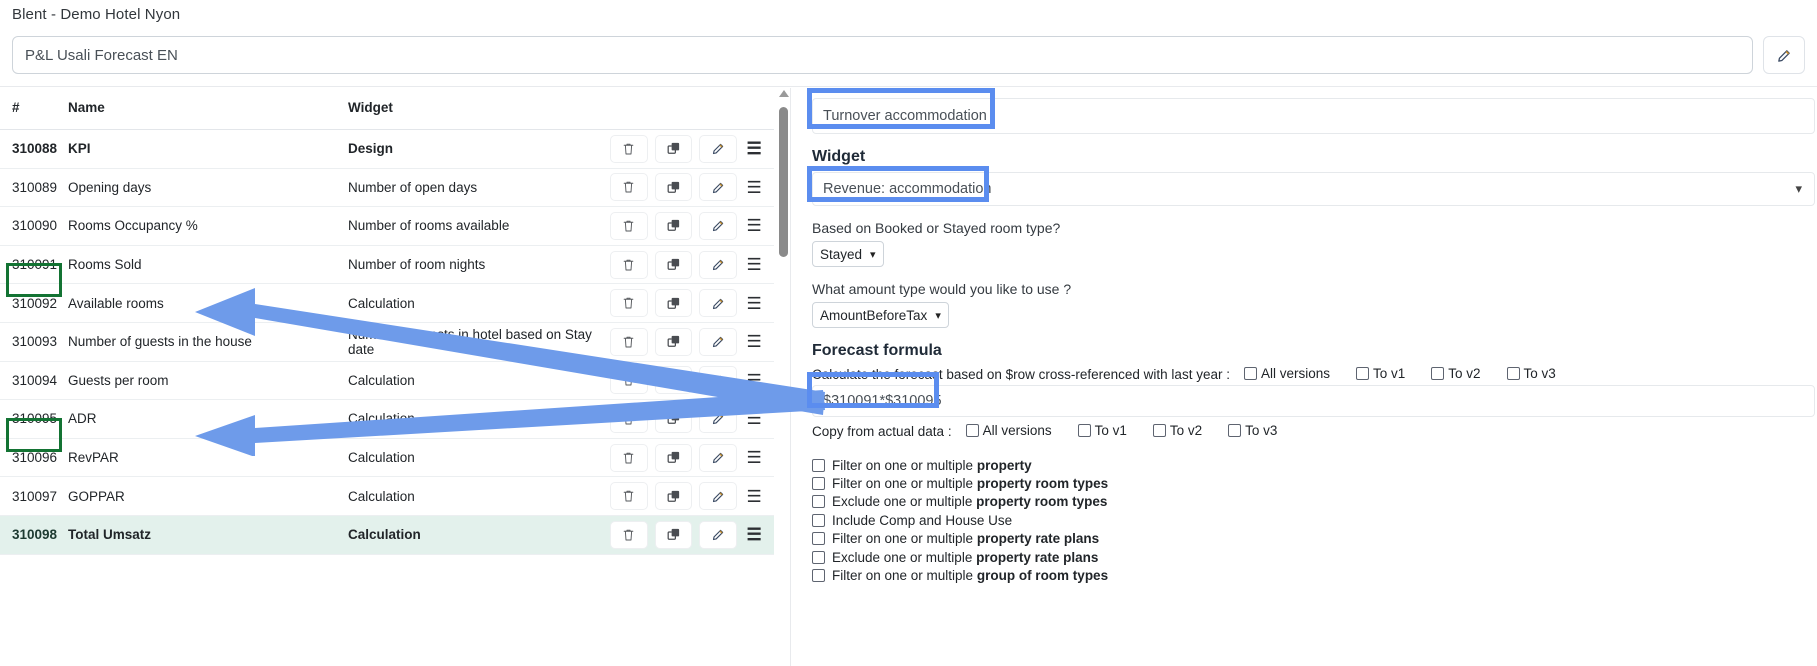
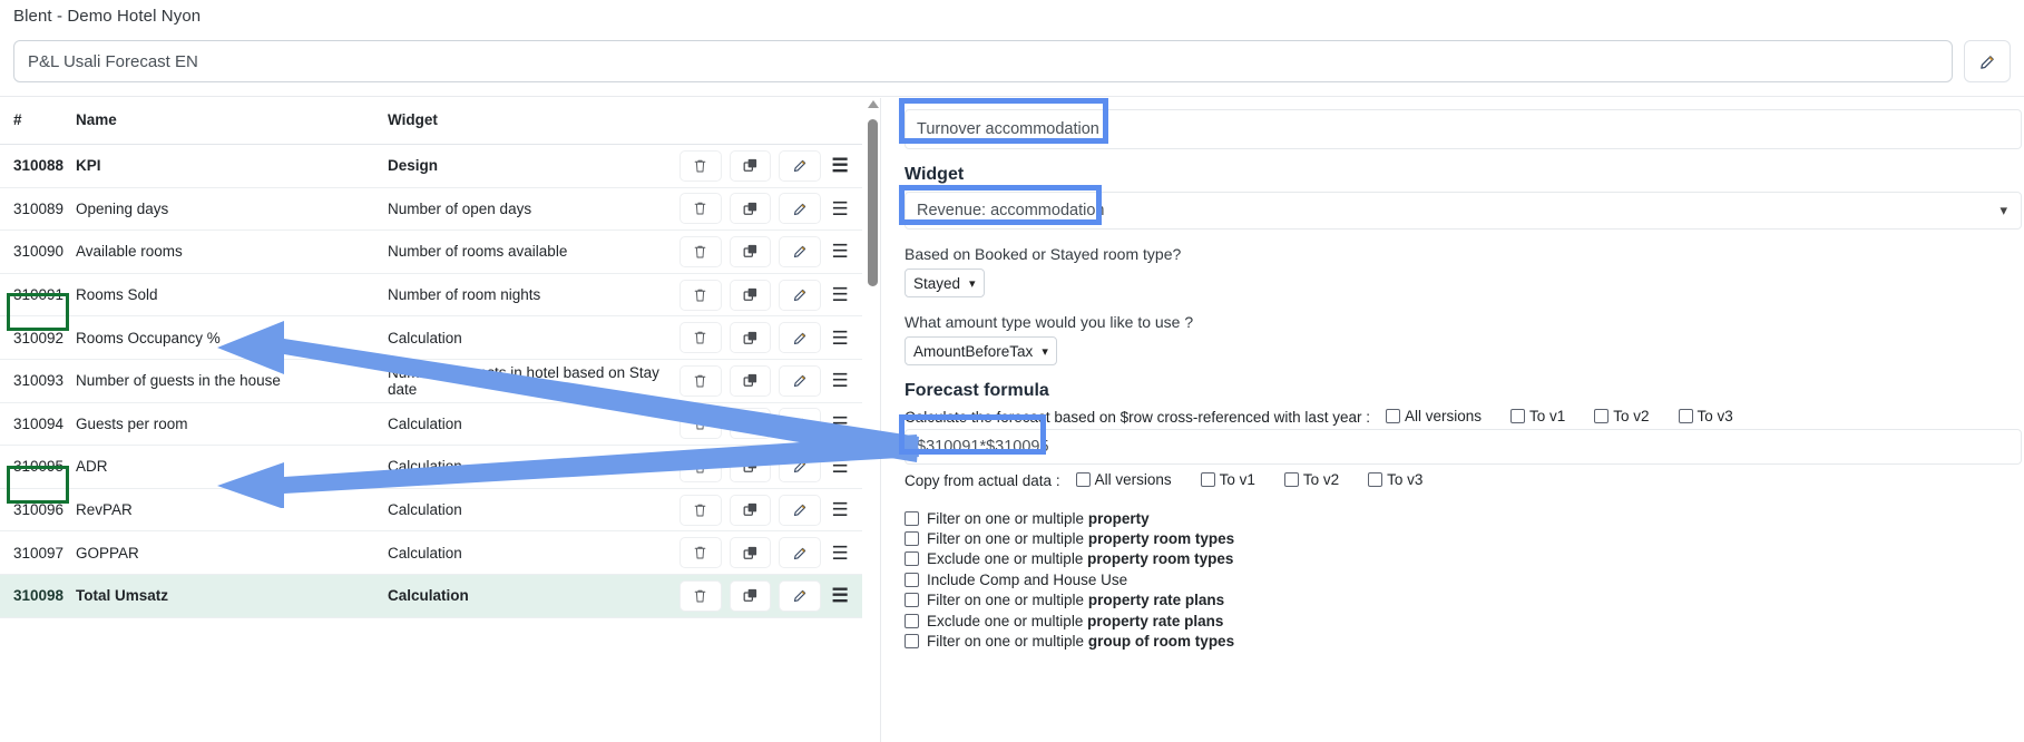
  Blent - Demo Hotel Nyon
  P&L Usali Forecast EN
  #	Name	Widget
  310088	KPI	Design	☰
  310089	Opening days	Number of open days	☰
- 310090	Rooms Occupancy %	Number of rooms available	☰
+ 310090	Available rooms	Number of rooms available	☰
  310091	Rooms Sold	Number of room nights	☰
- 310092	Available rooms	Calculation	☰
+ 310092	Rooms Occupancy %	Calculation	☰
  310093	Number of guests in the house	s in hotel based on Stay date	☰
  310094	Guests per room	Calculation	☰
  310095	ADR	Calcula	☰
  310096	RevPAR	Calculation	☰
  310097	GOPPAR	Calculation	☰
  310098	Total Umsatz	Calculation	☰
  Turnover accommodation
  Widget
  Revenue: accommodation
  ▾
  Based on Booked or Stayed room type?
  Stayed
  ▾
  What amount type would you like to use ?
  AmountBeforeTax
  ▾
  Forecast formula
  Calculate the forecast based on $row cross-referenced with last year :
  All versions
  To v1
  To v2
  To v3
  $310091*$310095
  Copy from actual data :
  All versions
  To v1
  To v2
  To v3
  Filter on one or multiple property
  Filter on one or multiple property room types
  Exclude one or multiple property room types
  Include Comp and House Use
  Filter on one or multiple property rate plans
  Exclude one or multiple property rate plans
  Filter on one or multiple group of room types
